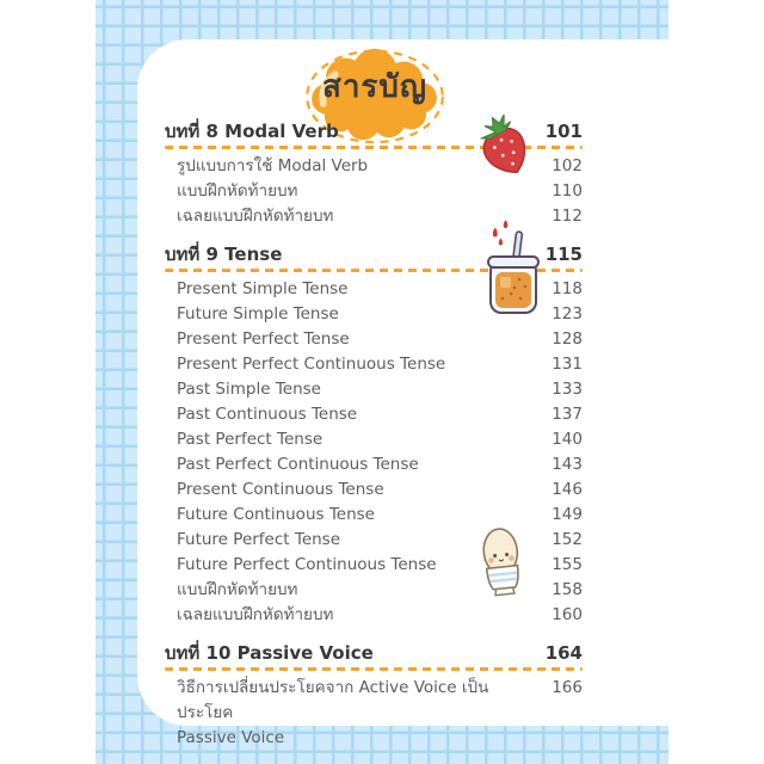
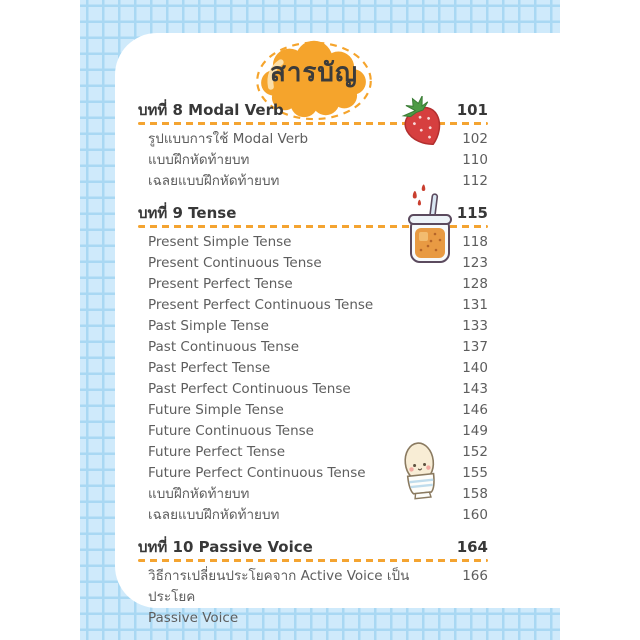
  สารบัญ
  บทที่ 8 Modal Verb
  101
  รูปแบบการใช้ Modal Verb
  102
  แบบฝึกหัดท้ายบท
  110
  เฉลยแบบฝึกหัดท้ายบท
  112
  บทที่ 9 Tense
  115
  Present Simple Tense
  118
- Future Simple Tense
+ Present Continuous Tense
  123
  Present Perfect Tense
  128
  Present Perfect Continuous Tense
  131
  Past Simple Tense
  133
  Past Continuous Tense
  137
  Past Perfect Tense
  140
  Past Perfect Continuous Tense
  143
- Present Continuous Tense
+ Future Simple Tense
  146
  Future Continuous Tense
  149
  Future Perfect Tense
  152
  Future Perfect Continuous Tense
  155
  แบบฝึกหัดท้ายบท
  158
  เฉลยแบบฝึกหัดท้ายบท
  160
  บทที่ 10 Passive Voice
  164
  วิธีการเปลี่ยนประโยคจาก Active Voice เป็นประโยค
  Passive Voice
  166
